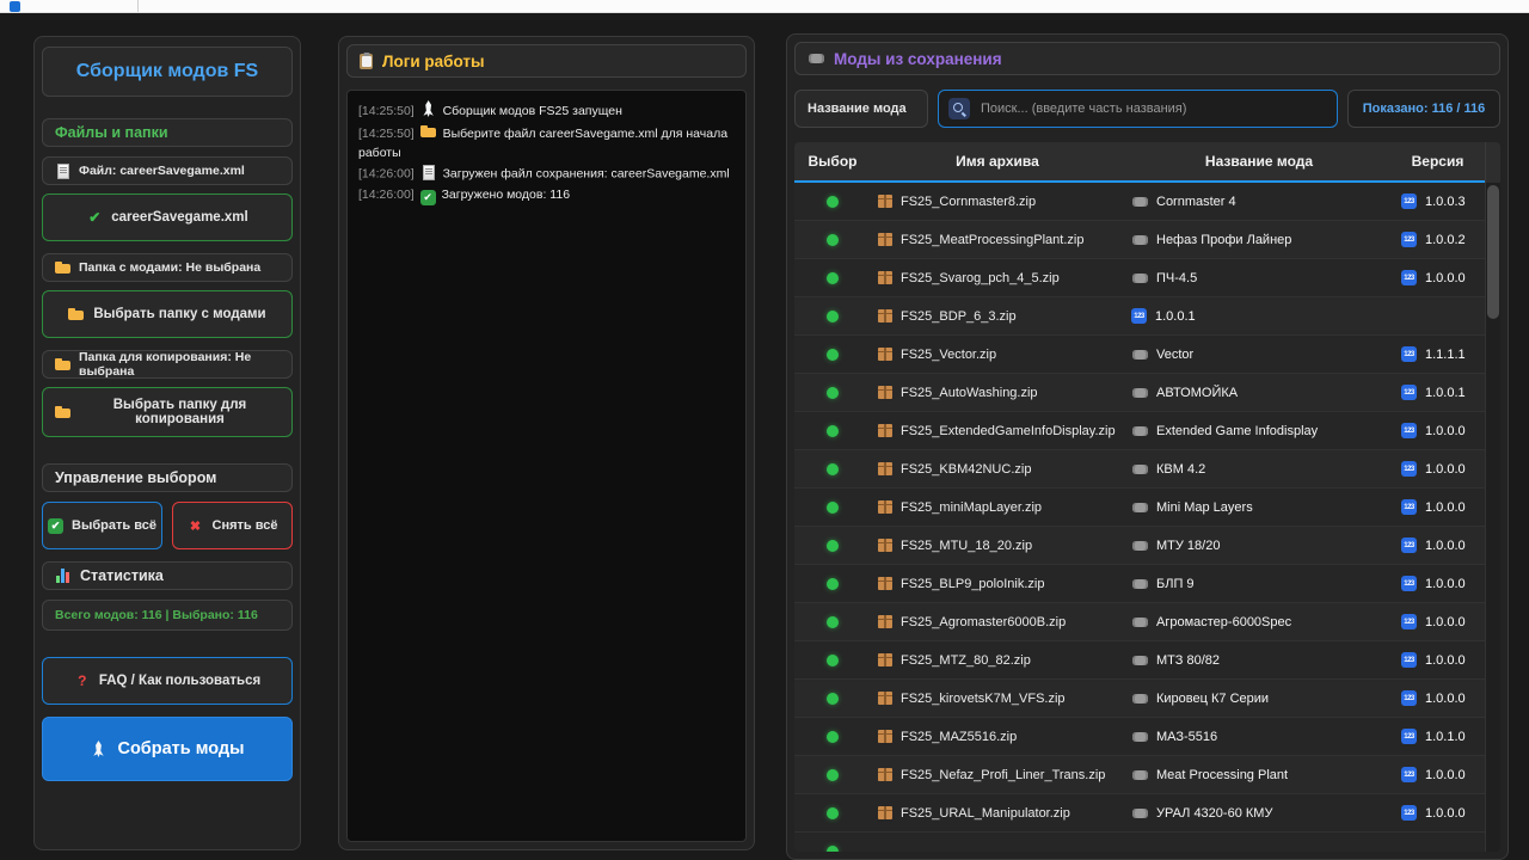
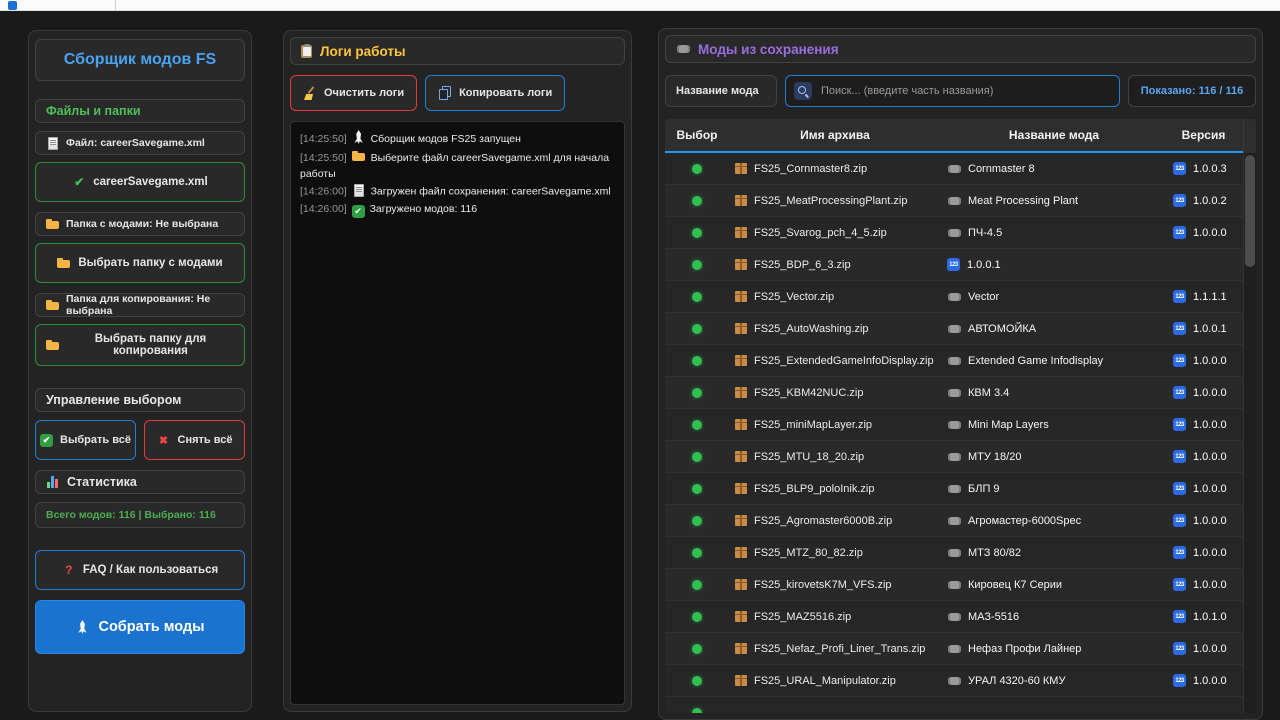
  Сборщик модов FS
  Файлы и папки
  Файл: careerSavegame.xml
  careerSavegame.xml
  Папка с модами: Не выбрана
  Выбрать папку с модами
  Папка для копирования: Не выбрана
  Выбрать папку для копирования
  Управление выбором
  Выбрать всё
  Снять всё
  Статистика
  Всего модов: 116 | Выбрано: 116
  FAQ / Как пользоваться
  Собрать моды
  Логи работы
+ Очистить логи
+ Копировать логи
  [14:25:50] Сборщик модов FS25 запущен
  [14:25:50] Выберите файл careerSavegame.xml для начала работы
  [14:26:00] Загружен файл сохранения: careerSavegame.xml
  [14:26:00] Загружено модов: 116
  Моды из сохранения
  Название мода
  Поиск... (введите часть названия)
  Показано: 116 / 116
  Выбор
  Имя архива
  Название мода
  Версия
  FS25_Cornmaster8.zip
- Cornmaster 4
+ Cornmaster 8
  1.0.0.3
  FS25_MeatProcessingPlant.zip
- Нефаз Профи Лайнер
+ Meat Processing Plant
  1.0.0.2
  FS25_Svarog_pch_4_5.zip
  ПЧ-4.5
  1.0.0.0
  FS25_BDP_6_3.zip
  1.0.0.1
  FS25_Vector.zip
  Vector
  1.1.1.1
  FS25_AutoWashing.zip
  АВТОМОЙКА
  1.0.0.1
  FS25_ExtendedGameInfoDisplay.zip
  Extended Game Infodisplay
  1.0.0.0
  FS25_KBM42NUC.zip
- КВМ 4.2
+ КВМ 3.4
  1.0.0.0
  FS25_miniMapLayer.zip
  Mini Map Layers
  1.0.0.0
  FS25_MTU_18_20.zip
  МТУ 18/20
  1.0.0.0
  FS25_BLP9_poloInik.zip
  БЛП 9
  1.0.0.0
  FS25_Agromaster6000B.zip
  Агромастер-6000Spec
  1.0.0.0
  FS25_MTZ_80_82.zip
  МТЗ 80/82
  1.0.0.0
  FS25_kirovetsK7M_VFS.zip
  Кировец К7 Серии
  1.0.0.0
  FS25_MAZ5516.zip
  МАЗ-5516
  1.0.1.0
  FS25_Nefaz_Profi_Liner_Trans.zip
- Meat Processing Plant
+ Нефаз Профи Лайнер
  1.0.0.0
  FS25_URAL_Manipulator.zip
  УРАЛ 4320-60 КМУ
  1.0.0.0
